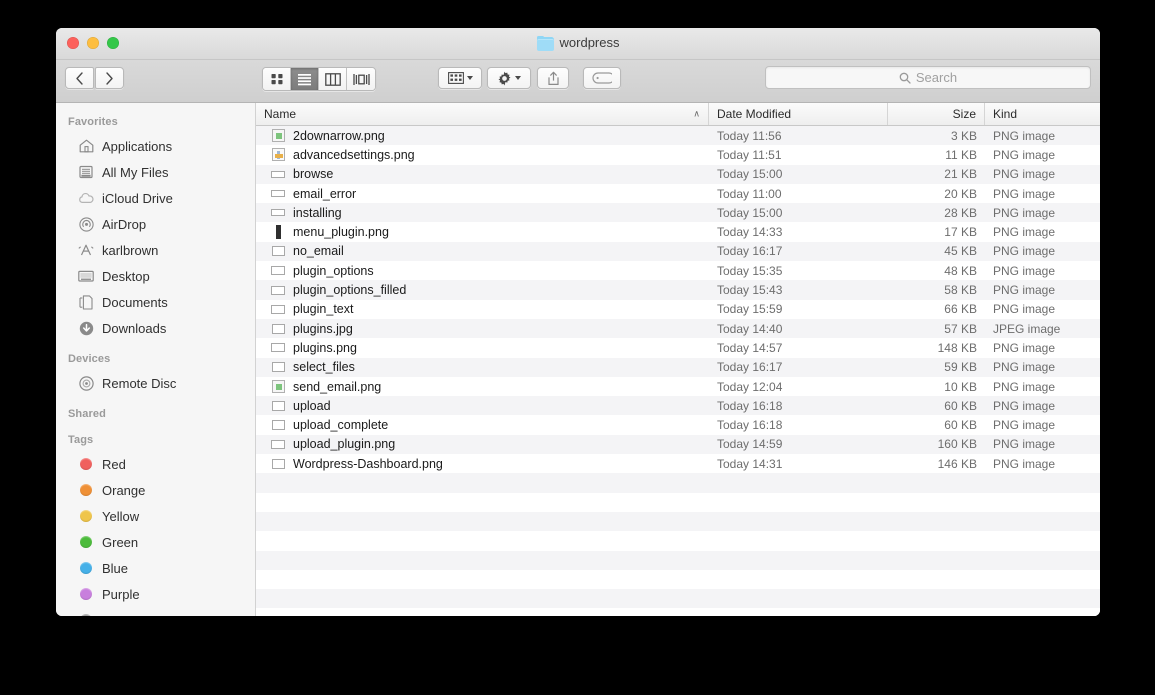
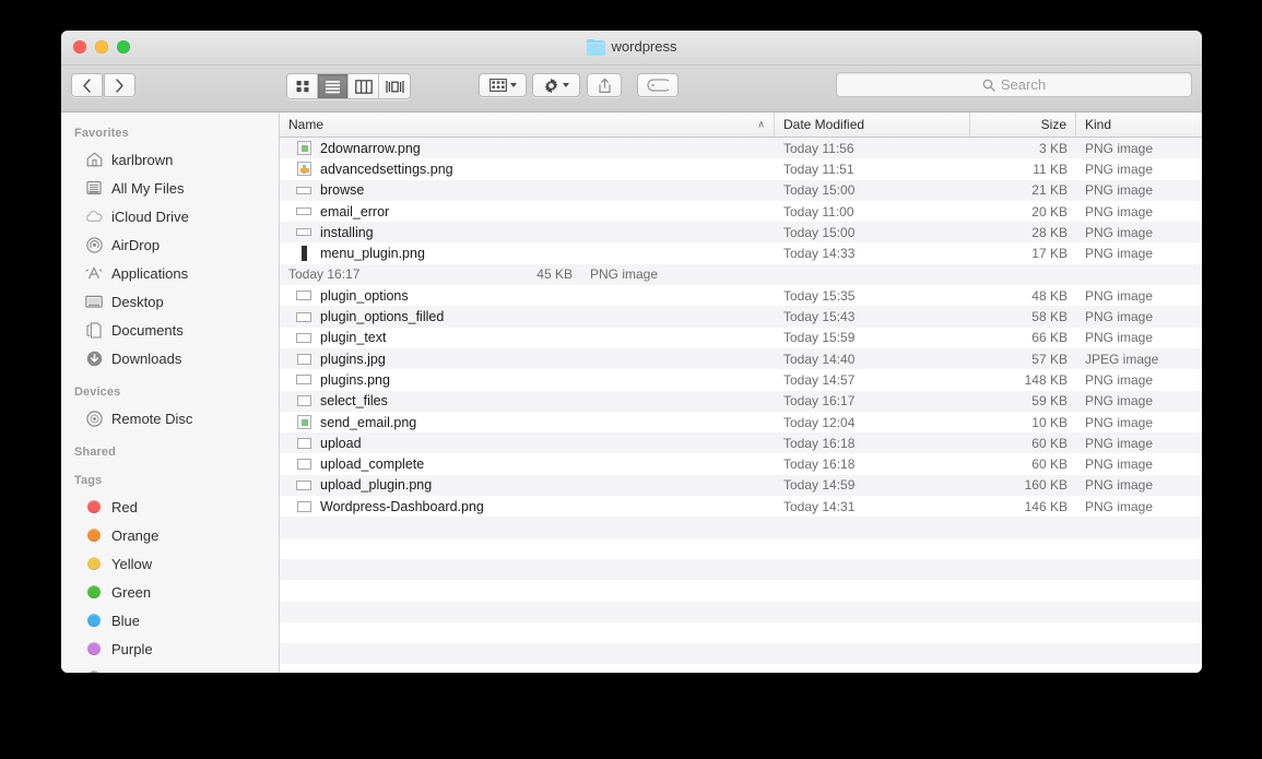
  wordpress
  Search
  Favorites
- Applications
+ karlbrown
  All My Files
  iCloud Drive
  AirDrop
- karlbrown
+ Applications
  Desktop
  Documents
  Downloads
  Devices
  Remote Disc
  Shared
  Tags
  Red
  Orange
  Yellow
  Green
  Blue
  Purple
  Name
  ∧
  Date Modified
  Size
  Kind
  2downarrow.png
  Today 11:56
  3 KB
  PNG image
  advancedsettings.png
  Today 11:51
  11 KB
  PNG image
  browse
  Today 15:00
  21 KB
  PNG image
  email_error
  Today 11:00
  20 KB
  PNG image
  installing
  Today 15:00
  28 KB
  PNG image
  menu_plugin.png
  Today 14:33
  17 KB
  PNG image
- no_email
  Today 16:17
  45 KB
  PNG image
  plugin_options
  Today 15:35
  48 KB
  PNG image
  plugin_options_filled
  Today 15:43
  58 KB
  PNG image
  plugin_text
  Today 15:59
  66 KB
  PNG image
  plugins.jpg
  Today 14:40
  57 KB
  JPEG image
  plugins.png
  Today 14:57
  148 KB
  PNG image
  select_files
  Today 16:17
  59 KB
  PNG image
  send_email.png
  Today 12:04
  10 KB
  PNG image
  upload
  Today 16:18
  60 KB
  PNG image
  upload_complete
  Today 16:18
  60 KB
  PNG image
  upload_plugin.png
  Today 14:59
  160 KB
  PNG image
  Wordpress-Dashboard.png
  Today 14:31
  146 KB
  PNG image
